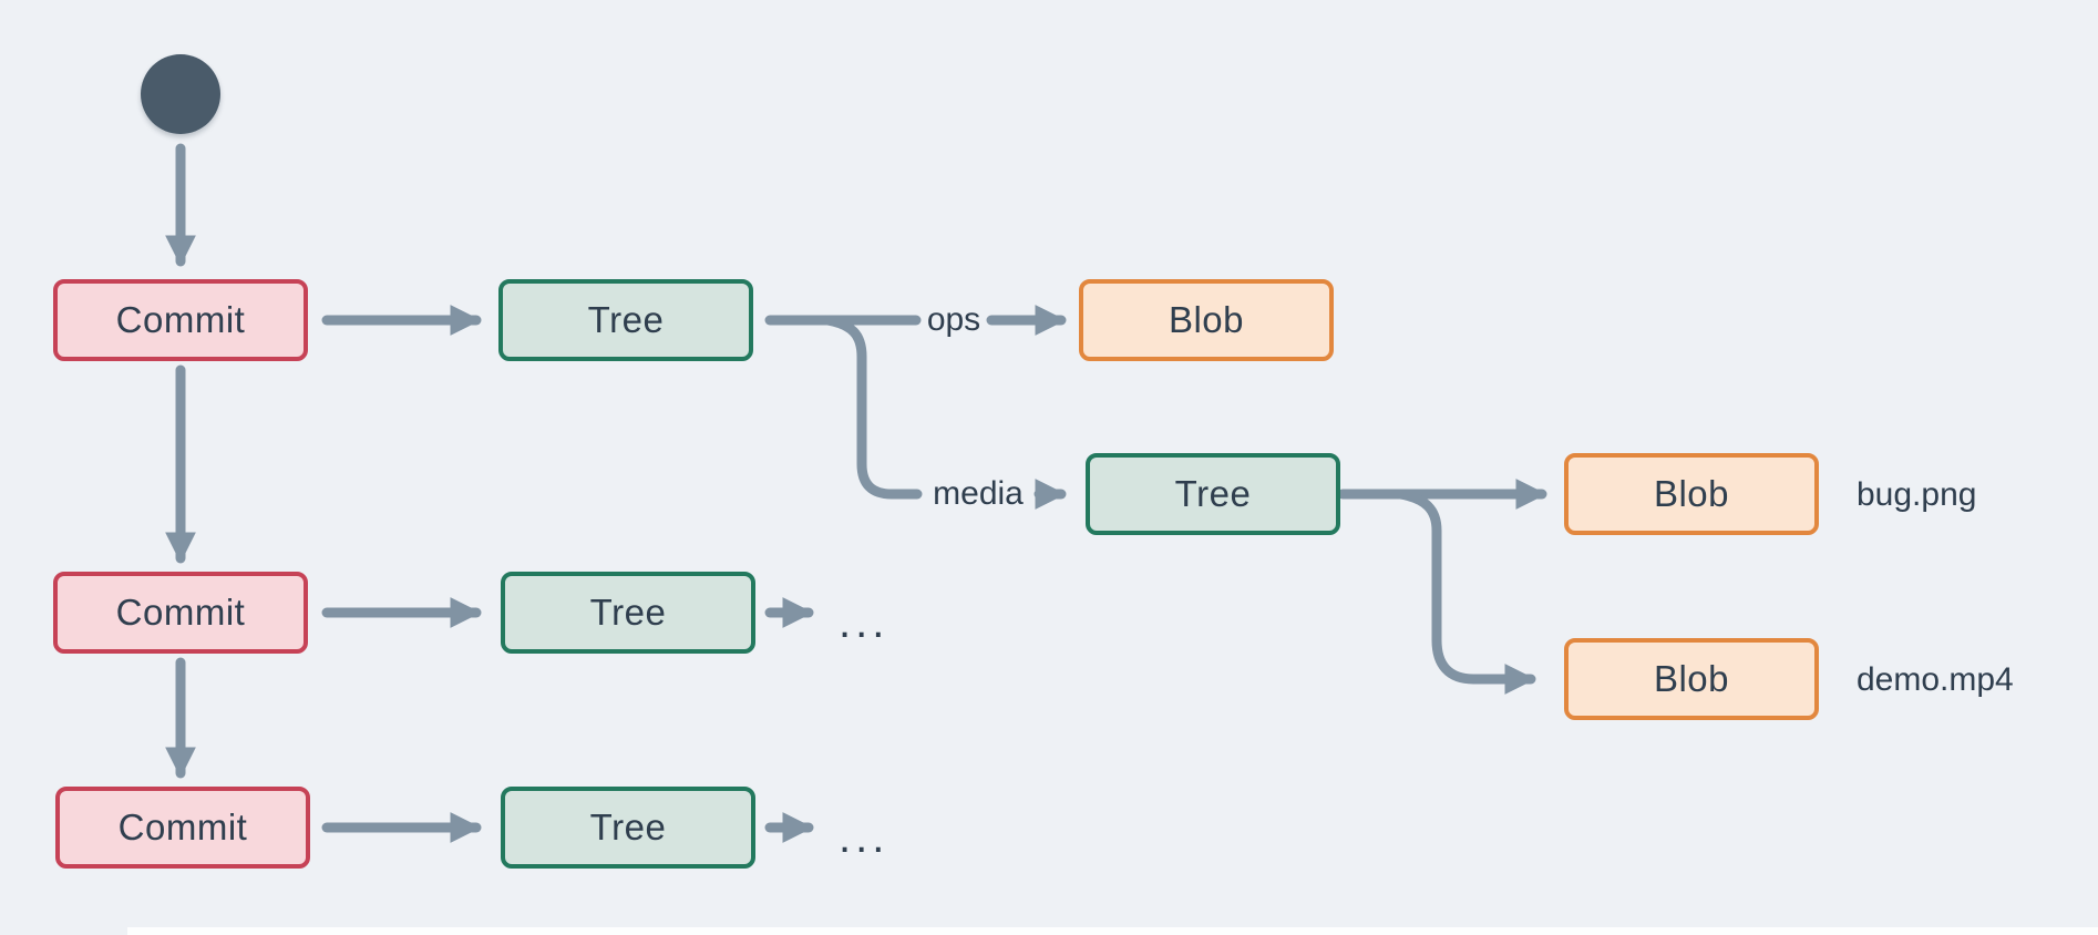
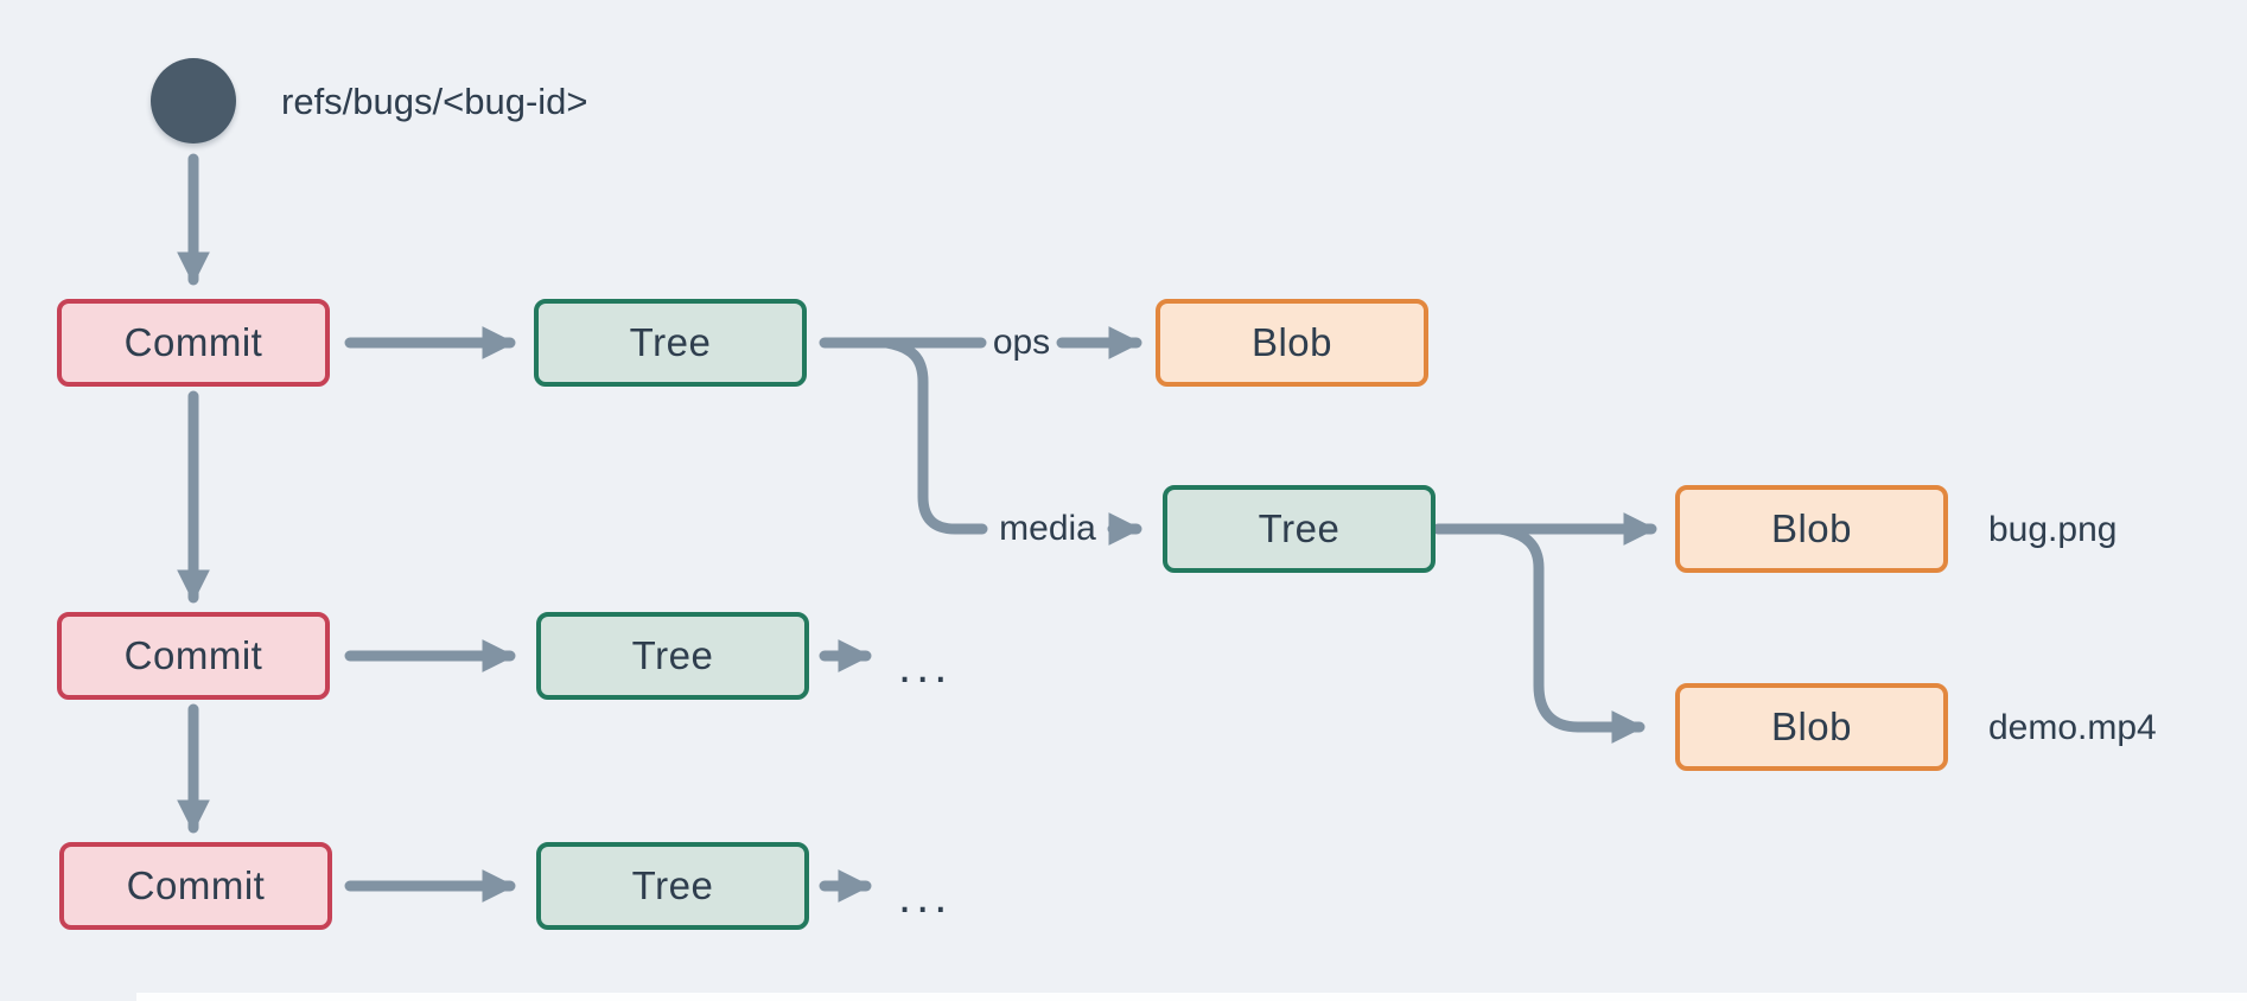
+ refs/bugs/<bug-id>
  Commit
  Tree
  Blob
  Tree
  Blob
  Blob
  Commit
  Tree
  Commit
  Tree
  ops
  media
  bug.png
  demo.mp4
  ...
  ...
